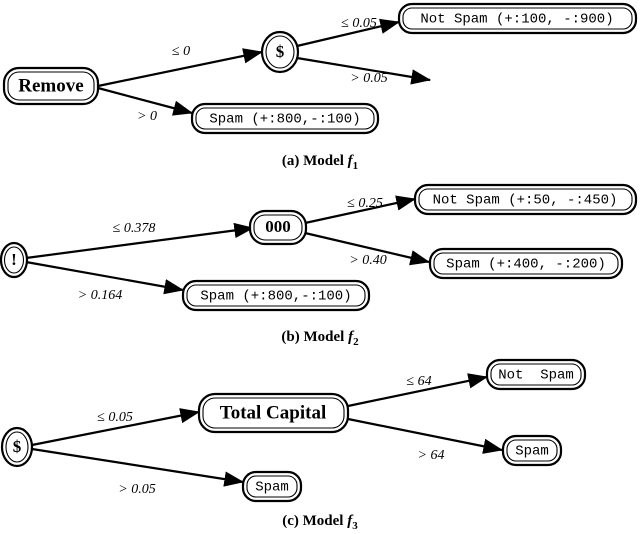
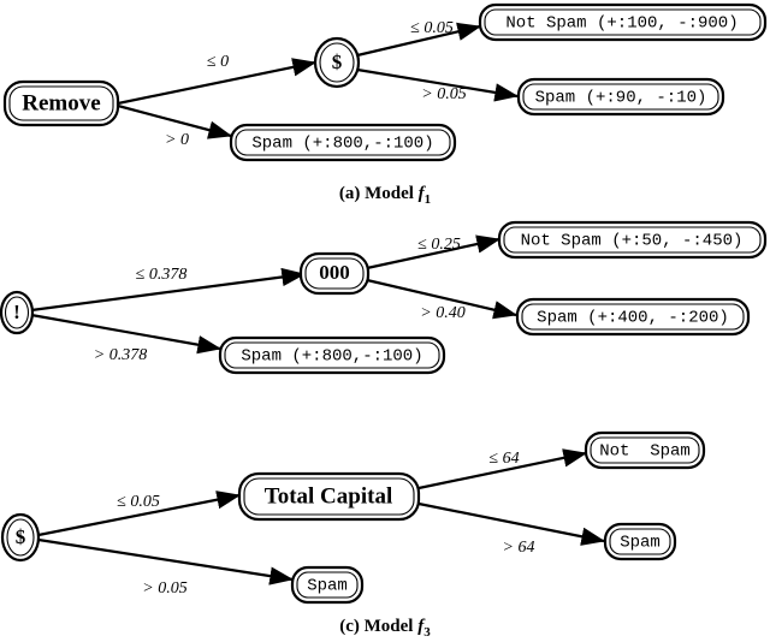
  Remove
  $
  Not Spam (+:100, -:900)
+ Spam (+:90, -:10)
  Spam (+:800,-:100)
  ≤ 0
  > 0
  ≤ 0.05
  > 0.05
  (a) Model f1
  !
  000
  Not Spam (+:50, -:450)
  Spam (+:400, -:200)
  Spam (+:800,-:100)
  ≤ 0.378
- > 0.164
+ > 0.378
  ≤ 0.25
  > 0.40
- (b) Model f2
  $
  Total Capital
  Not Spam
  Spam
  Spam
  ≤ 0.05
  > 0.05
  ≤ 64
  > 64
  (c) Model f3
